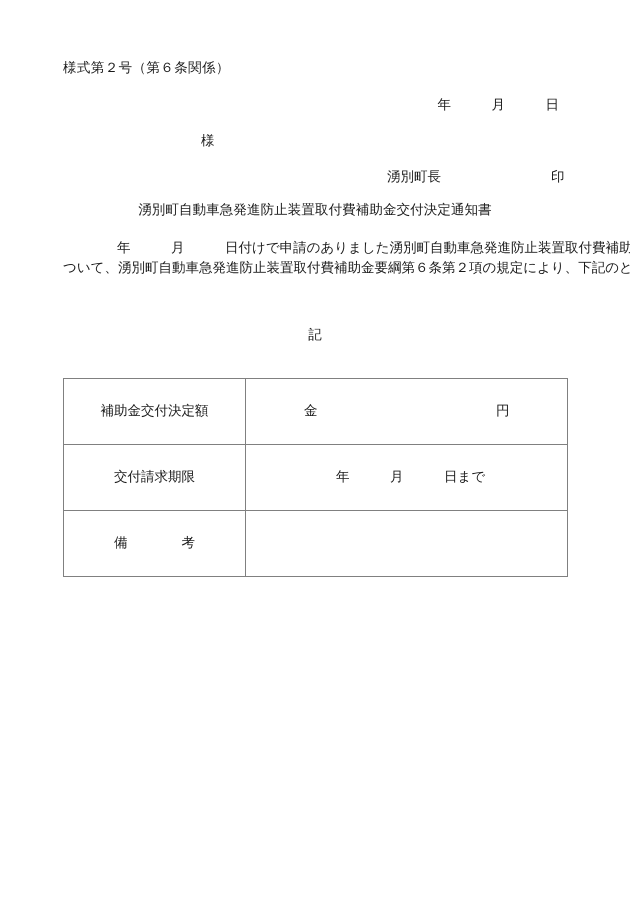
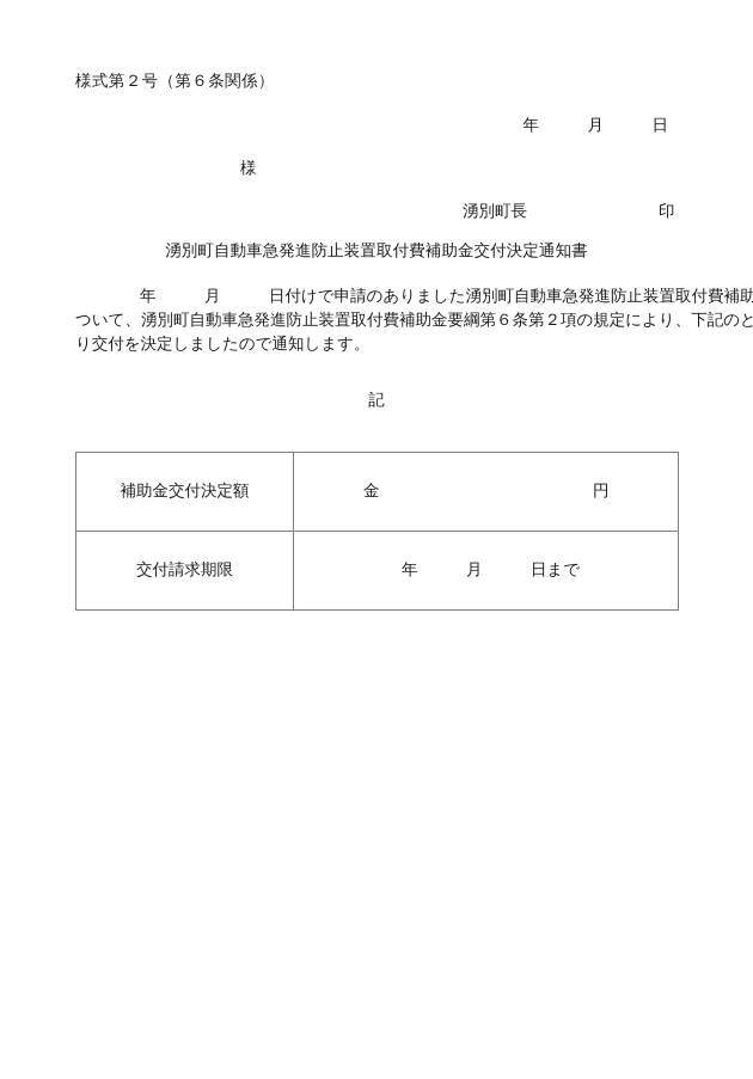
  様式第２号（第６条関係）
  年 月 日
  様
  湧別町長
  印
  湧別町自動車急発進防止装置取付費補助金交付決定通知書
  年 月 日付けで申請のありました湧別町自動車急発進防止装置取付費補助
  ついて、湧別町自動車急発進防止装置取付費補助金要綱第６条第２項の規定により、下記のと
+ り交付を決定しましたので通知します。
  記
  補助金交付決定額	金 円
  交付請求期限	年 月 日まで
- 備 考
